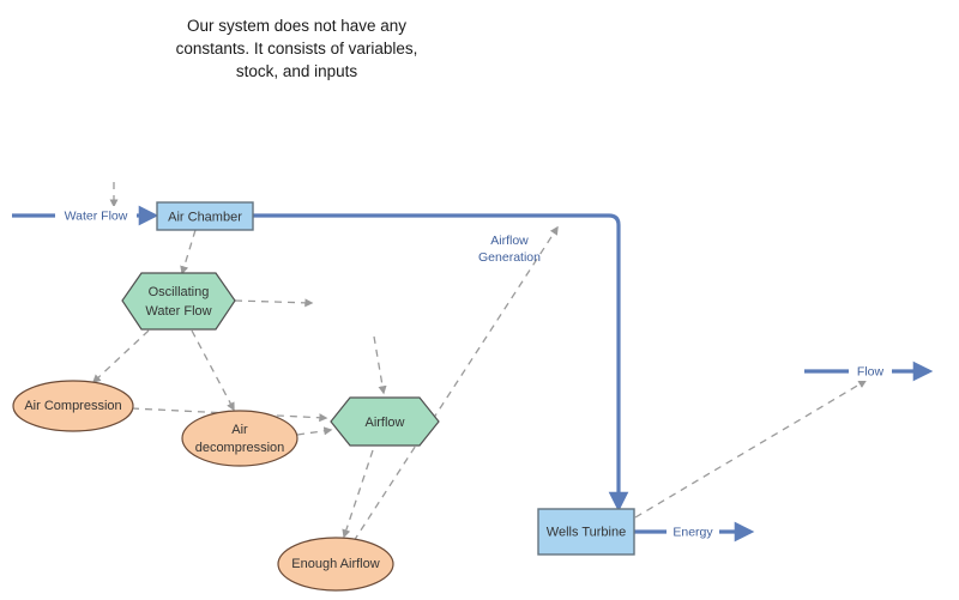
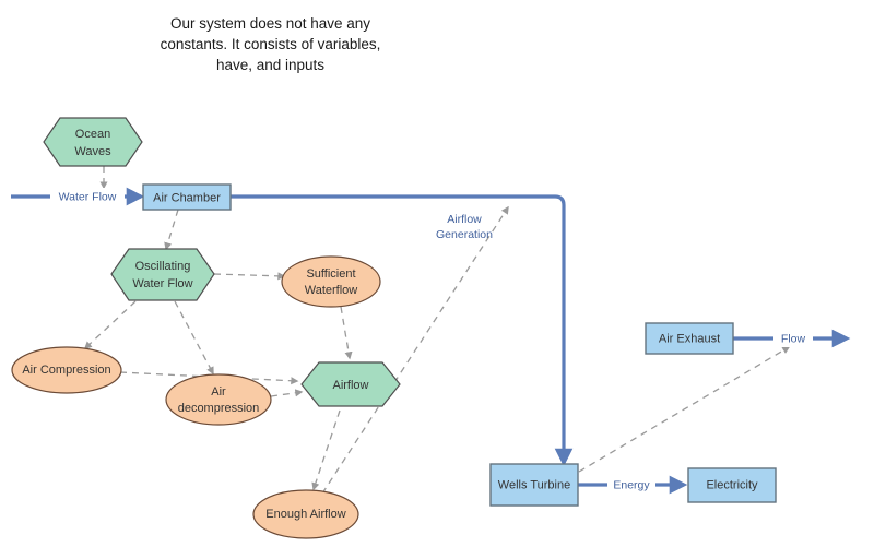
- Our system does not have any constants. It consists of variables, stock, and inputs
+ Our system does not have any constants. It consists of variables, have, and inputs
+ Ocean
+ Waves
  Air Chamber
  Oscillating
  Water Flow
+ Sufficient
+ Waterflow
  Air Compression
  Air
  decompression
  Airflow
  Enough Airflow
  Wells Turbine
+ Electricity
+ Air Exhaust
  Water Flow
  Airflow
  Generation
  Energy
  Flow
